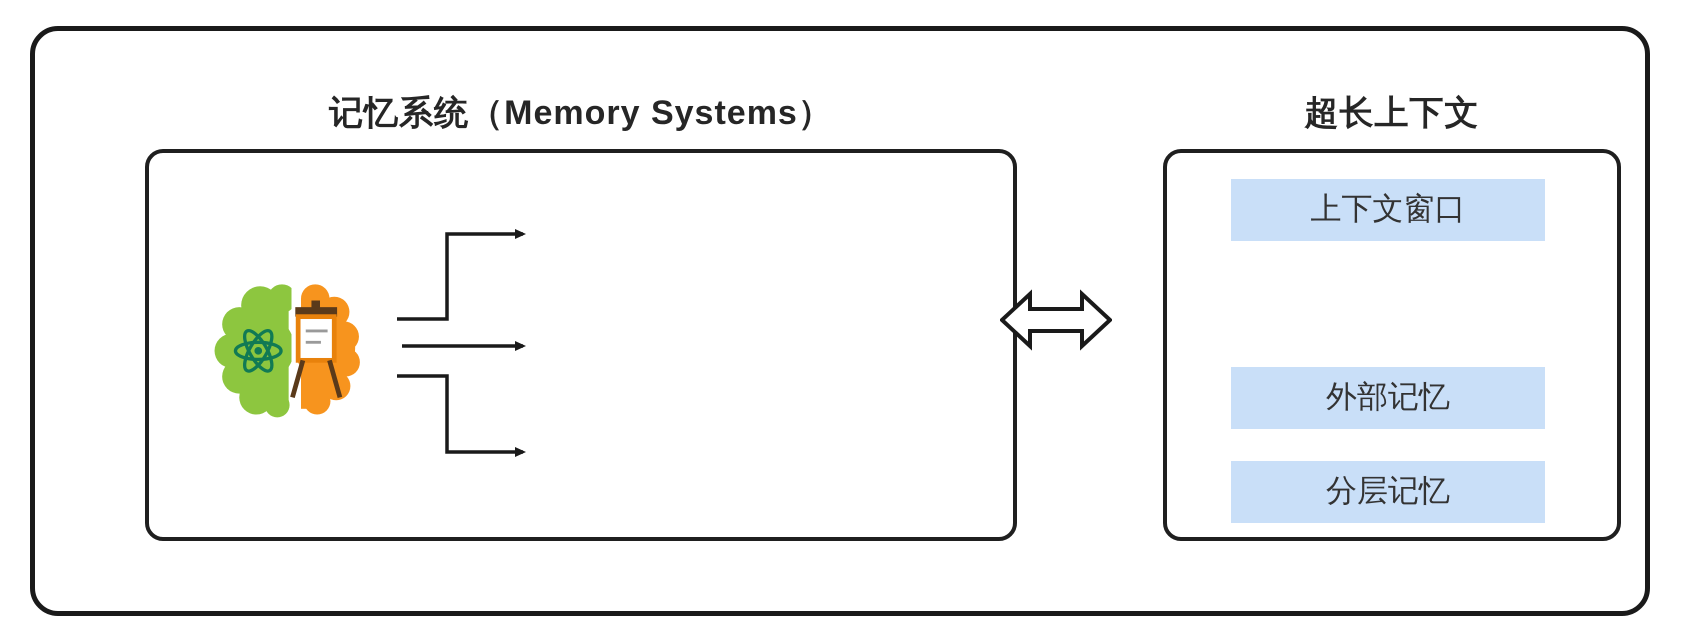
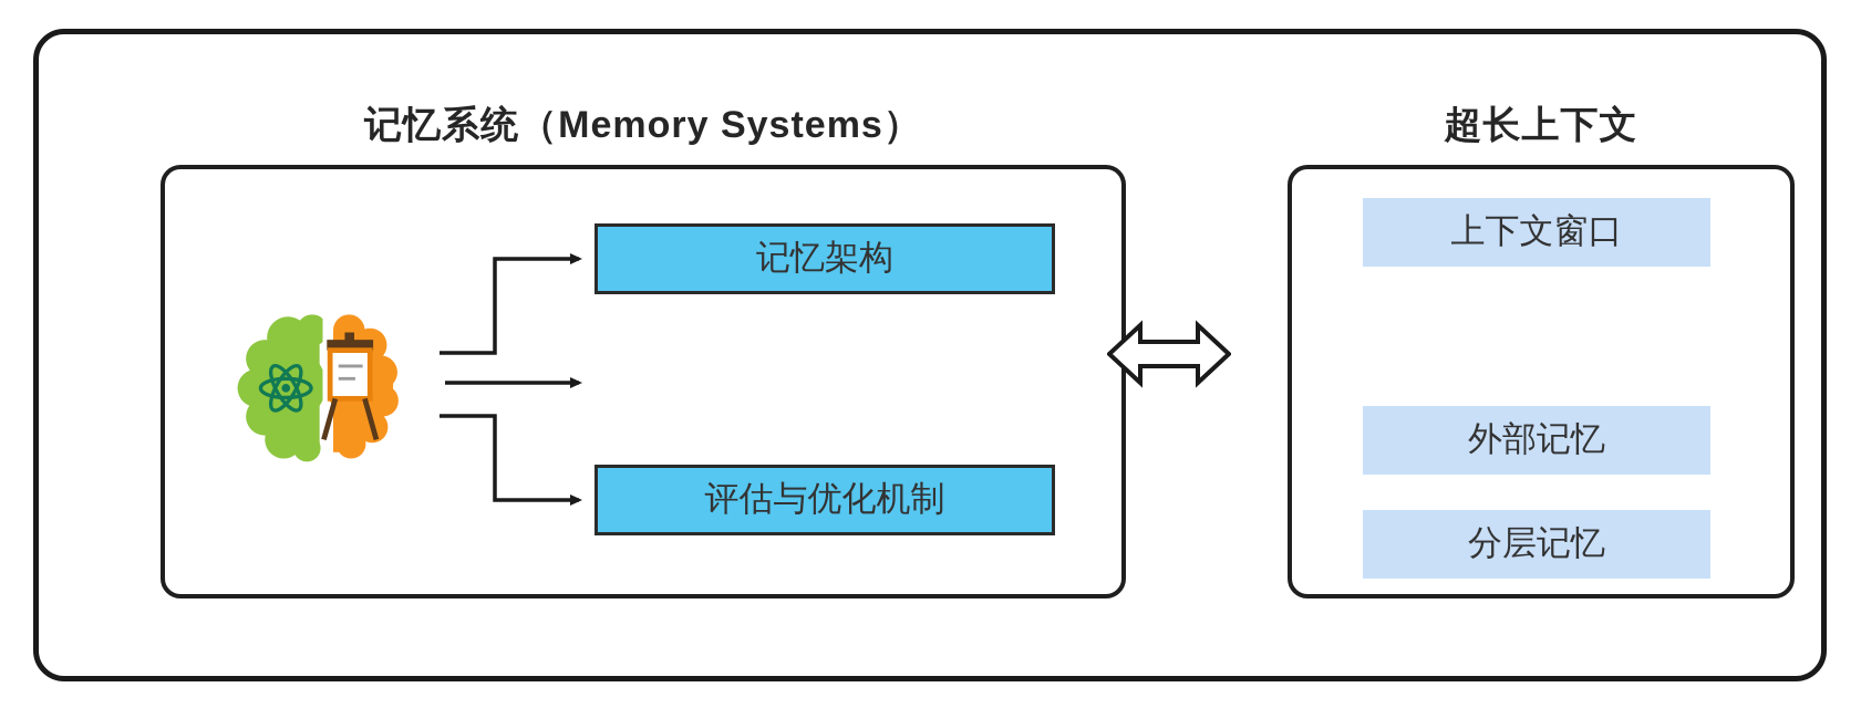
  记忆系统（Memory Systems）
  超长上下文
+ 记忆架构
+ 评估与优化机制
  上下文窗口
  外部记忆
  分层记忆
